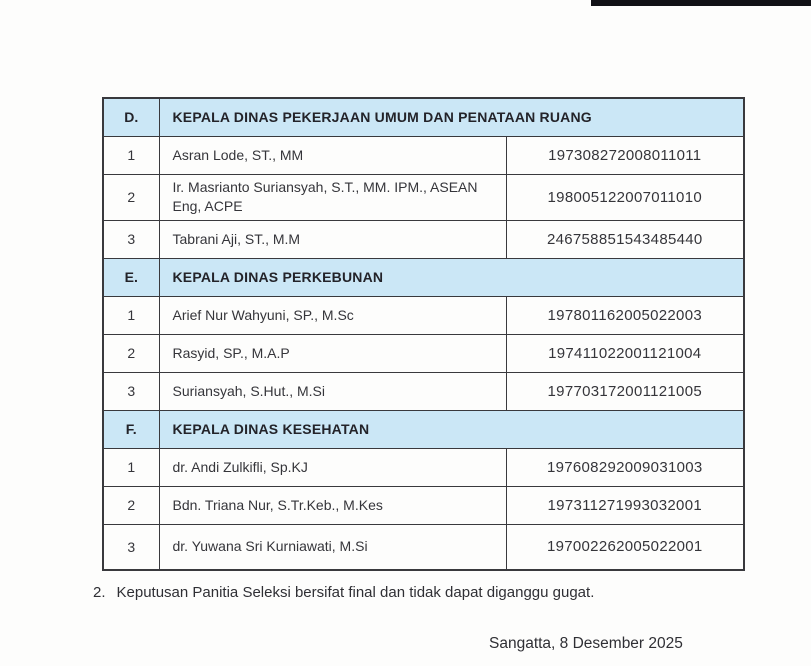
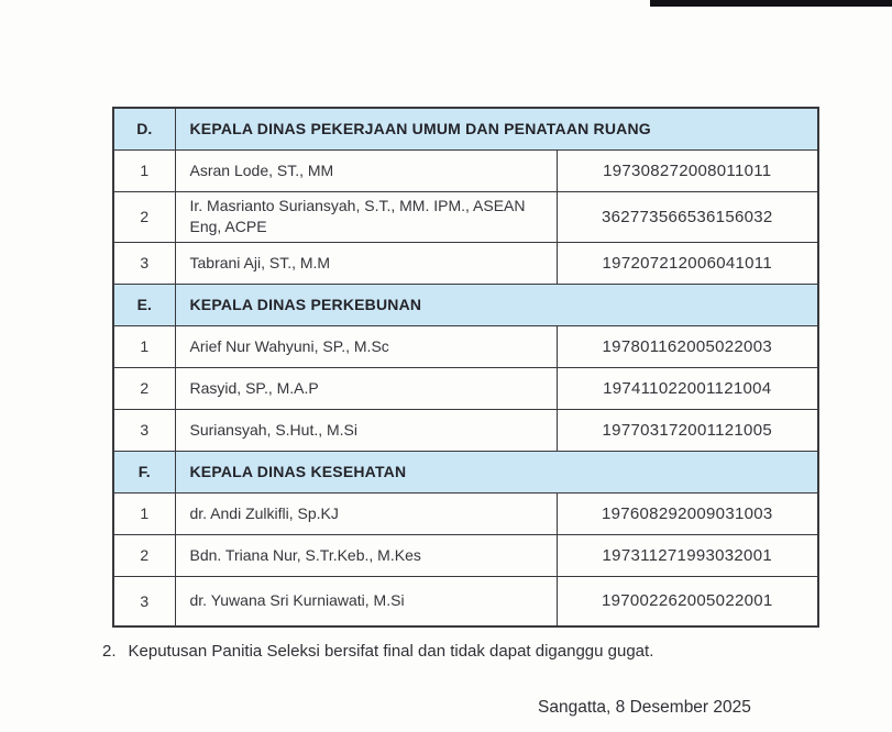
  D.	KEPALA DINAS PEKERJAAN UMUM DAN PENATAAN RUANG
  1	Asran Lode, ST., MM	197308272008011011
- 2	Ir. Masrianto Suriansyah, S.T., MM. IPM., ASEAN Eng, ACPE	198005122007011010
+ 2	Ir. Masrianto Suriansyah, S.T., MM. IPM., ASEAN Eng, ACPE	362773566536156032
- 3	Tabrani Aji, ST., M.M	246758851543485440
+ 3	Tabrani Aji, ST., M.M	197207212006041011
  E.	KEPALA DINAS PERKEBUNAN
  1	Arief Nur Wahyuni, SP., M.Sc	197801162005022003
  2	Rasyid, SP., M.A.P	197411022001121004
  3	Suriansyah, S.Hut., M.Si	197703172001121005
  F.	KEPALA DINAS KESEHATAN
  1	dr. Andi Zulkifli, Sp.KJ	197608292009031003
  2	Bdn. Triana Nur, S.Tr.Keb., M.Kes	197311271993032001
  3	dr. Yuwana Sri Kurniawati, M.Si	197002262005022001
  2.
  Keputusan Panitia Seleksi bersifat final dan tidak dapat diganggu gugat.
  Sangatta, 8 Desember 2025
